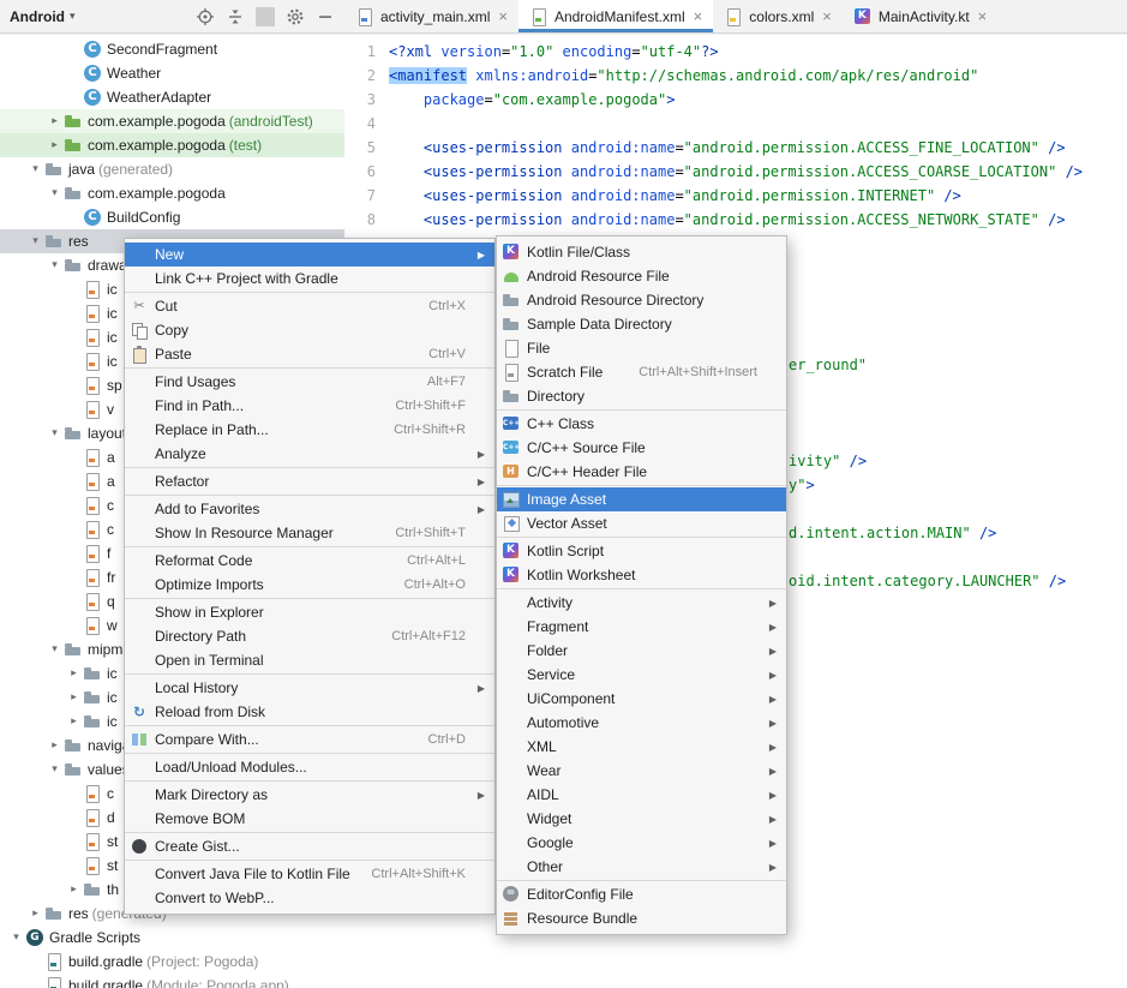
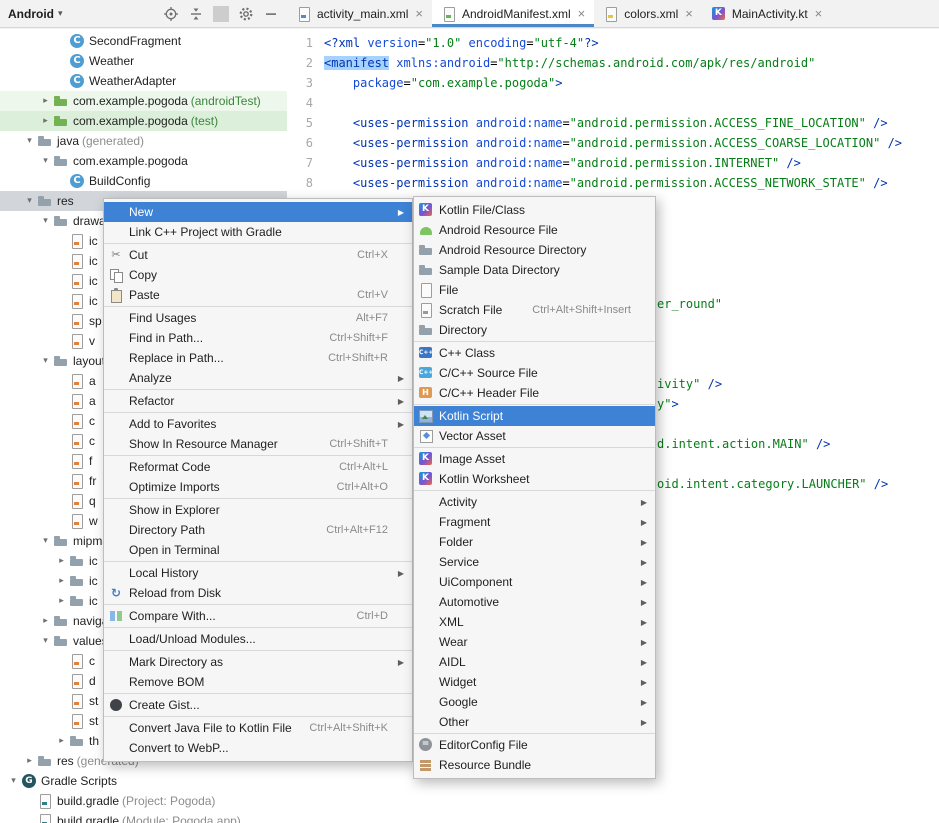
  Android
  ▾
  activity_main.xml
  ×
  AndroidManifest.xml
  ×
  colors.xml
  ×
  MainActivity.kt
  ×
  SecondFragment
  Weather
  WeatherAdapter
  ▸
  com.example.pogoda
  (androidTest)
  ▸
  com.example.pogoda
  (test)
  ▾
  java
  (generated)
  ▾
  com.example.pogoda
  BuildConfig
  ▾
  res
  ▾
  ic
  ic
  ic
  ic
  sp
  v
  ▾
  layou
  a
  a
  c
  c
  f
  fr
  q
  w
  ▾
  ▸
  ic
  ▸
  ic
  ▸
  ic
  ▸
  ▾
  value
  c
  d
  st
  st
  ▸
  th
  ▸
  res
  ▾
  Gradle Scripts
  build.gradle
  (Project: Pogoda)
  build.gradle
  (Module: Pogoda.app)
  1
  2
  3
  4
  5
  6
  7
  8
  <?xml version="1.0" encoding="utf-4"?>
  <manifest xmlns:android="http://schemas.android.com/apk/res/android"
  package="com.example.pogoda">
  <uses-permission android:name="android.permission.ACCESS_FINE_LOCATION" />
  <uses-permission android:name="android.permission.ACCESS_COARSE_LOCATION" />
  <uses-permission android:name="android.permission.INTERNET" />
  <uses-permission android:name="android.permission.ACCESS_NETWORK_STATE" />
  New
  ▶
  Link C++ Project with Gradle
  Cut
  Ctrl+X
  Copy
  Paste
  Ctrl+V
  Find Usages
  Alt+F7
  Find in Path...
  Ctrl+Shift+F
  Replace in Path...
  Ctrl+Shift+R
  Analyze
  ▶
  Refactor
  ▶
  Add to Favorites
  ▶
  Show In Resource Manager
  Ctrl+Shift+T
  Reformat Code
  Ctrl+Alt+L
  Optimize Imports
  Ctrl+Alt+O
  Show in Explorer
  Directory Path
  Ctrl+Alt+F12
  Open in Terminal
  Local History
  ▶
  Reload from Disk
  Compare With...
  Ctrl+D
  Load/Unload Modules...
  Mark Directory as
  ▶
  Remove BOM
  Create Gist...
  Convert Java File to Kotlin File
  Ctrl+Alt+Shift+K
  Convert to WebP...
  Kotlin File/Class
  Android Resource File
  Android Resource Directory
  Sample Data Directory
  File
  Scratch File
  Ctrl+Alt+Shift+Insert
  Directory
  C++ Class
  C/C++ Source File
  C/C++ Header File
- Image Asset
+ Kotlin Script
  Vector Asset
- Kotlin Script
+ Image Asset
  Kotlin Worksheet
  Activity
  ▶
  Fragment
  ▶
  Folder
  ▶
  Service
  ▶
  UiComponent
  ▶
  Automotive
  ▶
  XML
  ▶
  Wear
  ▶
  AIDL
  ▶
  Widget
  ▶
  Google
  ▶
  Other
  ▶
  EditorConfig File
  Resource Bundle
  er_round"
  ivity" />
  y">
  d.intent.action.MAIN" />
  oid.intent.category.LAUNCHER" />
